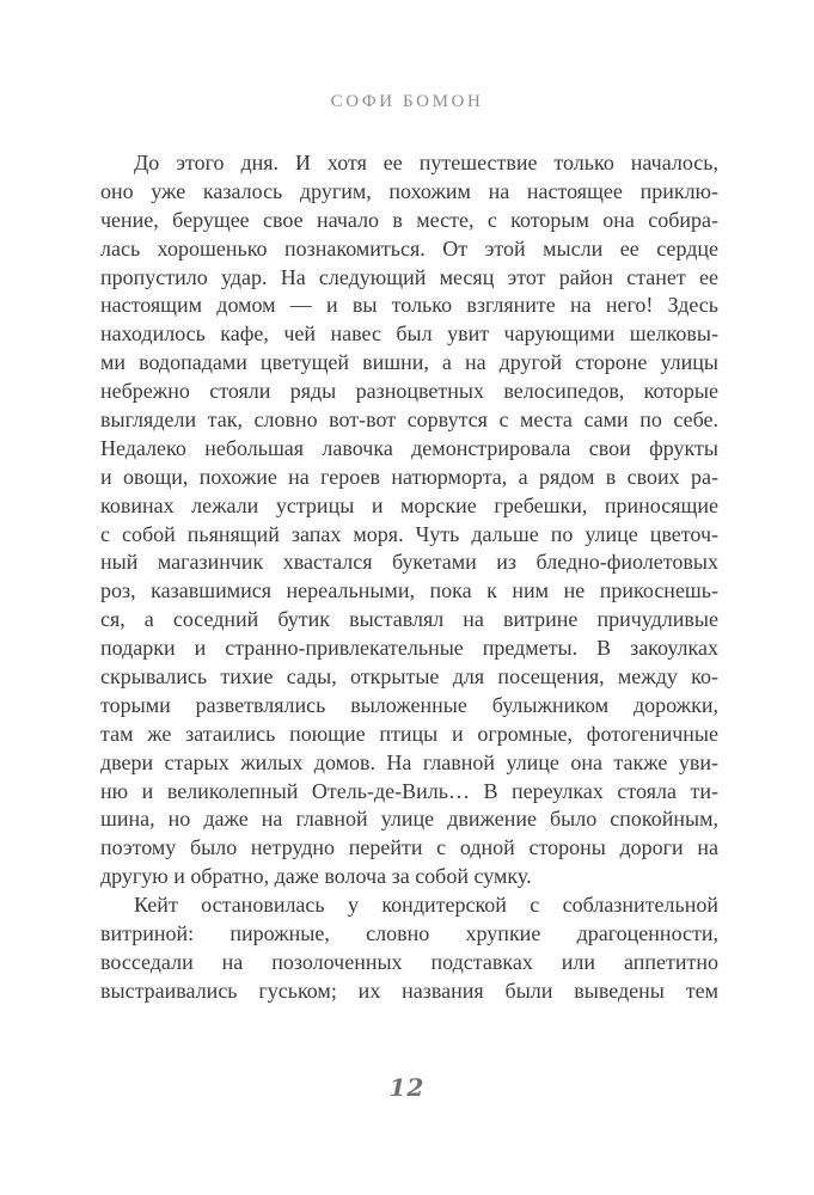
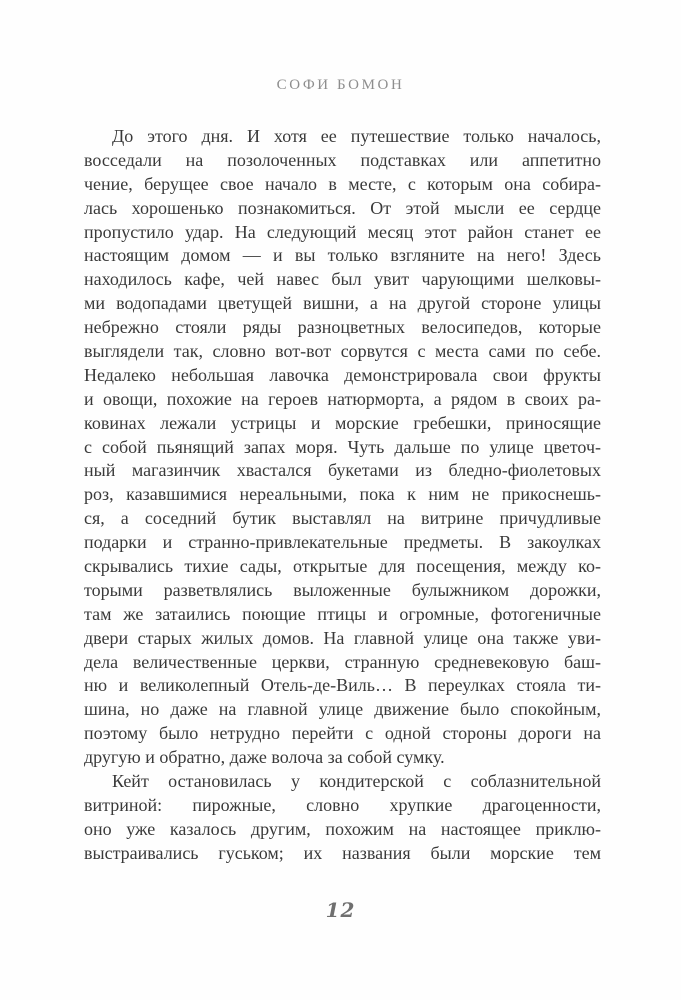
  СОФИ БОМОН
  До этого дня. И хотя ее путешествие только началось,
- оно уже казалось другим, похожим на настоящее приклю-
+ восседали на позолоченных подставках или аппетитно
  чение, берущее свое начало в месте, с которым она собира-
  лась хорошенько познакомиться. От этой мысли ее сердце
  пропустило удар. На следующий месяц этот район станет ее
  настоящим домом — и вы только взгляните на него! Здесь
  находилось кафе, чей навес был увит чарующими шелковы-
  ми водопадами цветущей вишни, а на другой стороне улицы
  небрежно стояли ряды разноцветных велосипедов, которые
  выглядели так, словно вот-вот сорвутся с места сами по себе.
  Недалеко небольшая лавочка демонстрировала свои фрукты
  и овощи, похожие на героев натюрморта, а рядом в своих ра-
  ковинах лежали устрицы и морские гребешки, приносящие
  с собой пьянящий запах моря. Чуть дальше по улице цветоч-
  ный магазинчик хвастался букетами из бледно-фиолетовых
  роз, казавшимися нереальными, пока к ним не прикоснешь-
  ся, а соседний бутик выставлял на витрине причудливые
  подарки и странно-привлекательные предметы. В закоулках
  скрывались тихие сады, открытые для посещения, между ко-
  торыми разветвлялись выложенные булыжником дорожки,
  там же затаились поющие птицы и огромные, фотогеничные
  двери старых жилых домов. На главной улице она также уви-
+ дела величественные церкви, странную средневековую баш-
  ню и великолепный Отель-де-Виль… В переулках стояла ти-
  шина, но даже на главной улице движение было спокойным,
  поэтому было нетрудно перейти с одной стороны дороги на
  другую и обратно, даже волоча за собой сумку.
  Кейт остановилась у кондитерской с соблазнительной
  витриной: пирожные, словно хрупкие драгоценности,
- восседали на позолоченных подставках или аппетитно
+ оно уже казалось другим, похожим на настоящее приклю-
- выстраивались гуськом; их названия были выведены тем
+ выстраивались гуськом; их названия были морские тем
  12
